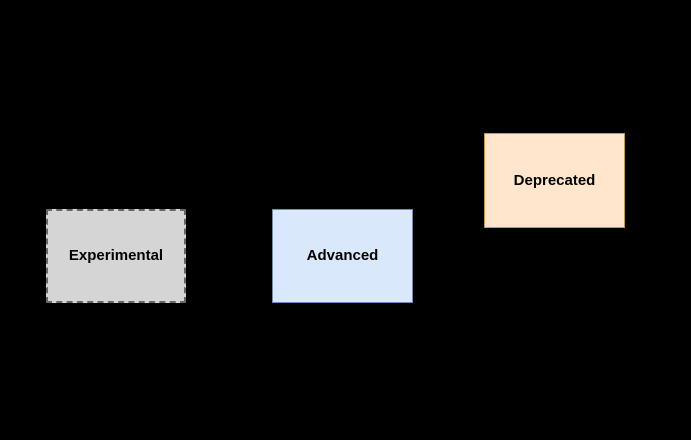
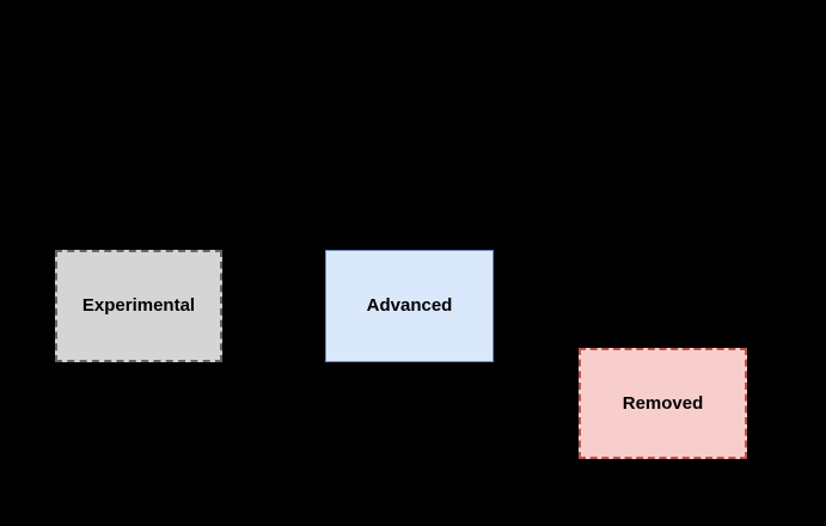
- Deprecated
  Experimental
  Advanced
+ Removed
